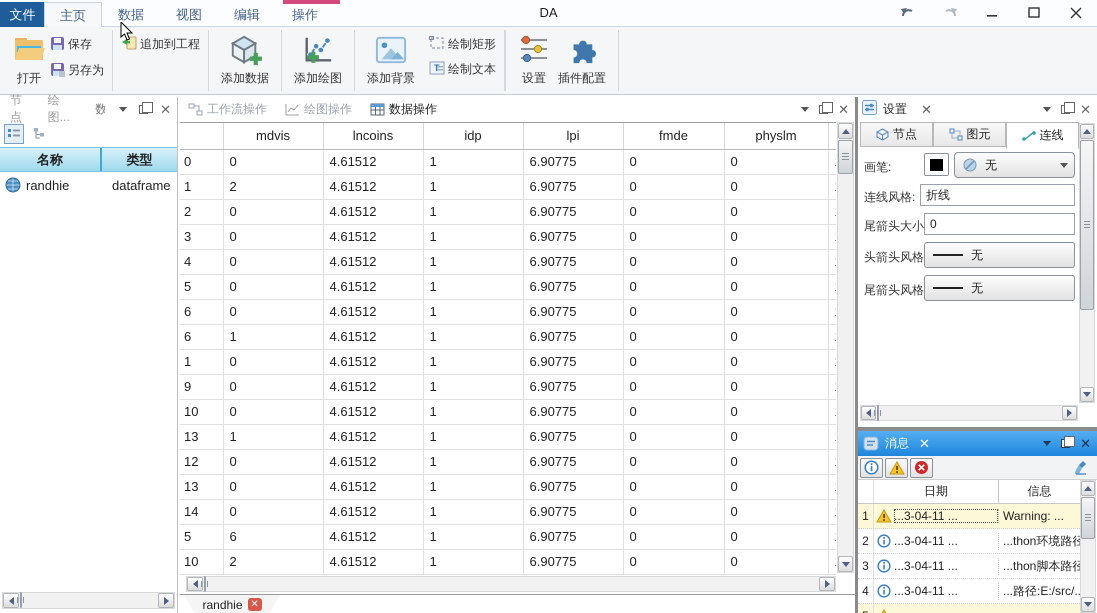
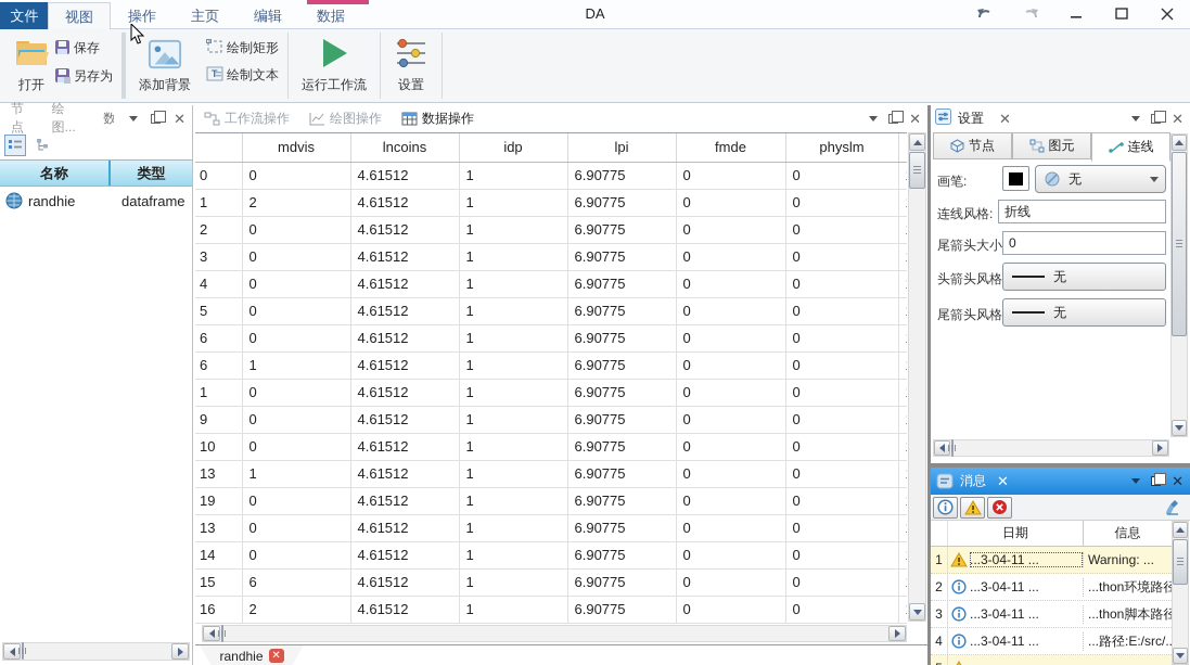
  文件
- 主页
+ 视图
- 数据
+ 操作
- 视图
+ 主页
  编辑
- 操作
+ 数据
  DA
  打开
  保存
  另存为
- 追加到工程
- 添加数据
- 添加绘图
  添加背景
  绘制矩形
  T
  绘制文本
+ 运行工作流
  设置
- 插件配置
  节点
  绘图...
  数
  ✕
  名称
  类型
  randhie
  dataframe
  工作流操作
  绘图操作
  数据操作
  ✕
  	mdvis	lncoins	idp	lpi	fmde	physlm
  0	0	4.61512	1	6.90775	0	0
  1	2	4.61512	1	6.90775	0	0
  2	0	4.61512	1	6.90775	0	0
  3	0	4.61512	1	6.90775	0	0
  4	0	4.61512	1	6.90775	0	0
  5	0	4.61512	1	6.90775	0	0
  6	0	4.61512	1	6.90775	0	0
  6	1	4.61512	1	6.90775	0	0
  1	0	4.61512	1	6.90775	0	0
  9	0	4.61512	1	6.90775	0	0
  10	0	4.61512	1	6.90775	0	0
  13	1	4.61512	1	6.90775	0	0
- 12	0	4.61512	1	6.90775	0	0
+ 19	0	4.61512	1	6.90775	0	0
  13	0	4.61512	1	6.90775	0	0
  14	0	4.61512	1	6.90775	0	0
- 5	6	4.61512	1	6.90775	0	0
+ 15	6	4.61512	1	6.90775	0	0
- 10	2	4.61512	1	6.90775	0	0
+ 16	2	4.61512	1	6.90775	0	0
  randhie
  ✕
  设置
  ✕
  ✕
  节点
  图元
  连线
  画笔:
  无
  连线风格:
  折线
  尾箭头大小
  0
  头箭头风格
  无
  尾箭头风格
  无
  消息
  ✕
  ✕
  日期
  信息
  1
  ...3-04-11 ...
  Warning: ...
  2
  ...3-04-11 ...
  ...thon环境路径
  3
  ...3-04-11 ...
  ...thon脚本路径
  4
  ...3-04-11 ...
  ...路径:E:/src/.
